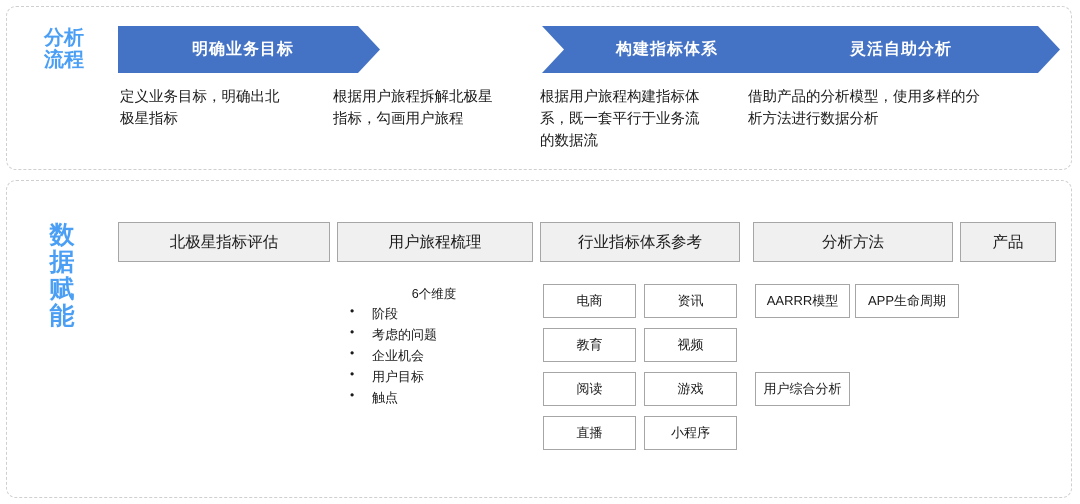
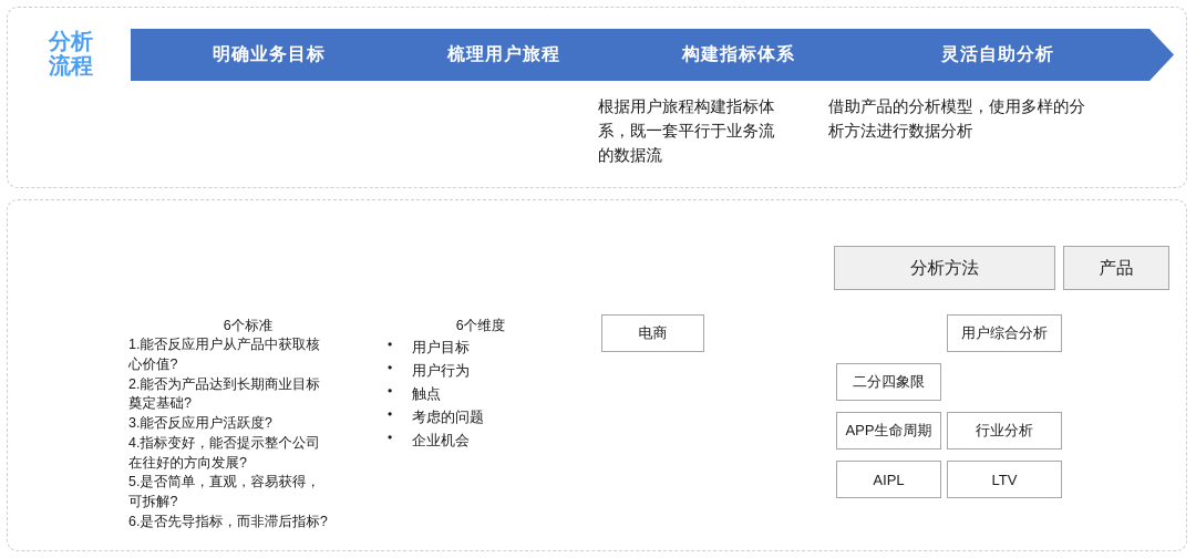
  分析
  流程
  明确业务目标
+ 梳理用户旅程
  构建指标体系
  灵活自助分析
- 定义业务目标，明确出北
- 极星指标
- 根据用户旅程拆解北极星
- 指标，勾画用户旅程
  根据用户旅程构建指标体
  系，既一套平行于业务流
  的数据流
  借助产品的分析模型，使用多样的分
  析方法进行数据分析
- 数据
- 赋能
- 北极星指标评估
- 用户旅程梳理
- 行业指标体系参考
  分析方法
  产品
+ 6个标准
+ 1.能否反应用户从产品中获取核
+ 心价值?
+ 2.能否为产品达到长期商业目标
+ 奠定基础?
+ 3.能否反应用户活跃度?
+ 4.指标变好，能否提示整个公司
+ 在往好的方向发展?
+ 5.是否简单，直观，容易获得，
+ 可拆解?
+ 6.是否先导指标，而非滞后指标?
  6个维度
- 阶段
- 考虑的问题
+ 用户目标
+ 用户行为
- 企业机会
+ 触点
- 用户目标
+ 考虑的问题
- 触点
+ 企业机会
  电商
- 资讯
- 教育
- 视频
- 阅读
- 游戏
- 直播
- 小程序
- AARRR模型
- APP生命周期
+ 用户综合分析
+ 二分四象限
- 用户综合分析
+ APP生命周期
+ 行业分析
+ AIPL
+ LTV
